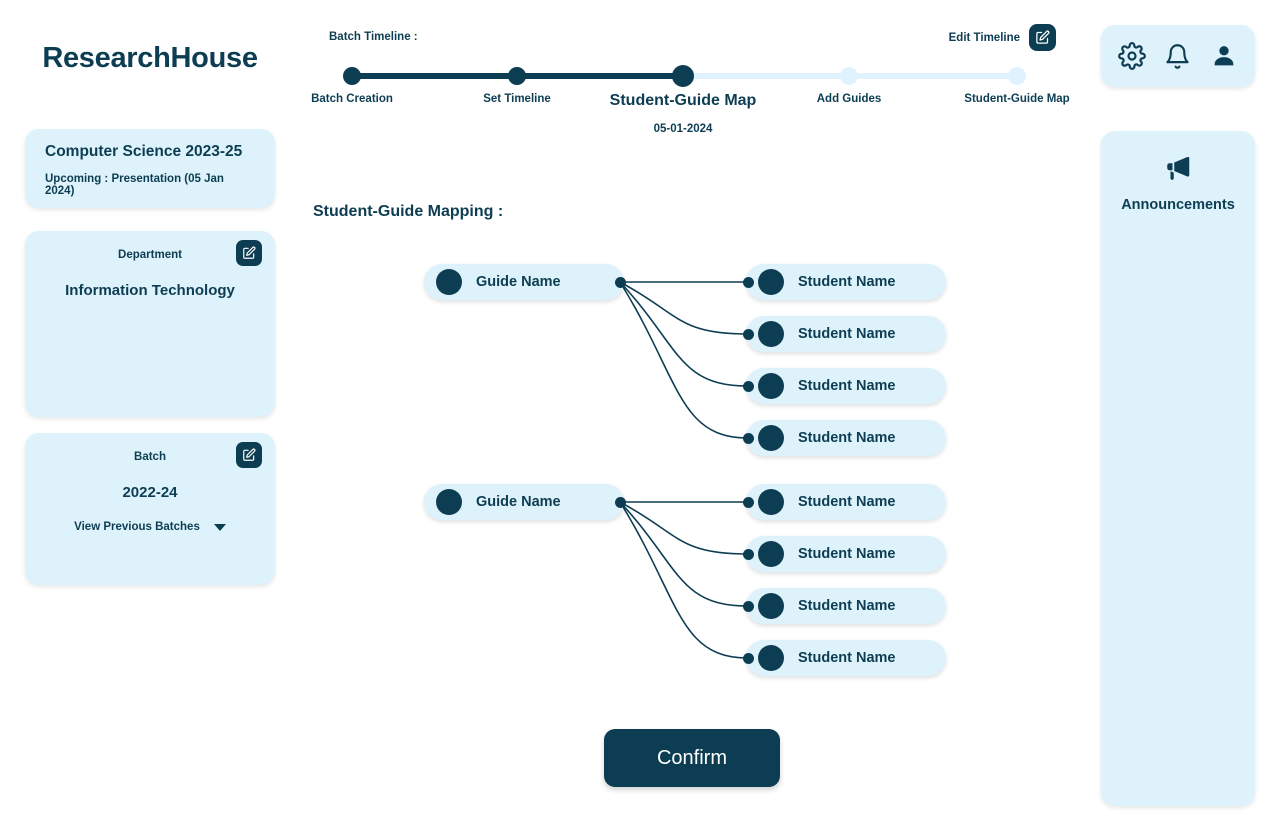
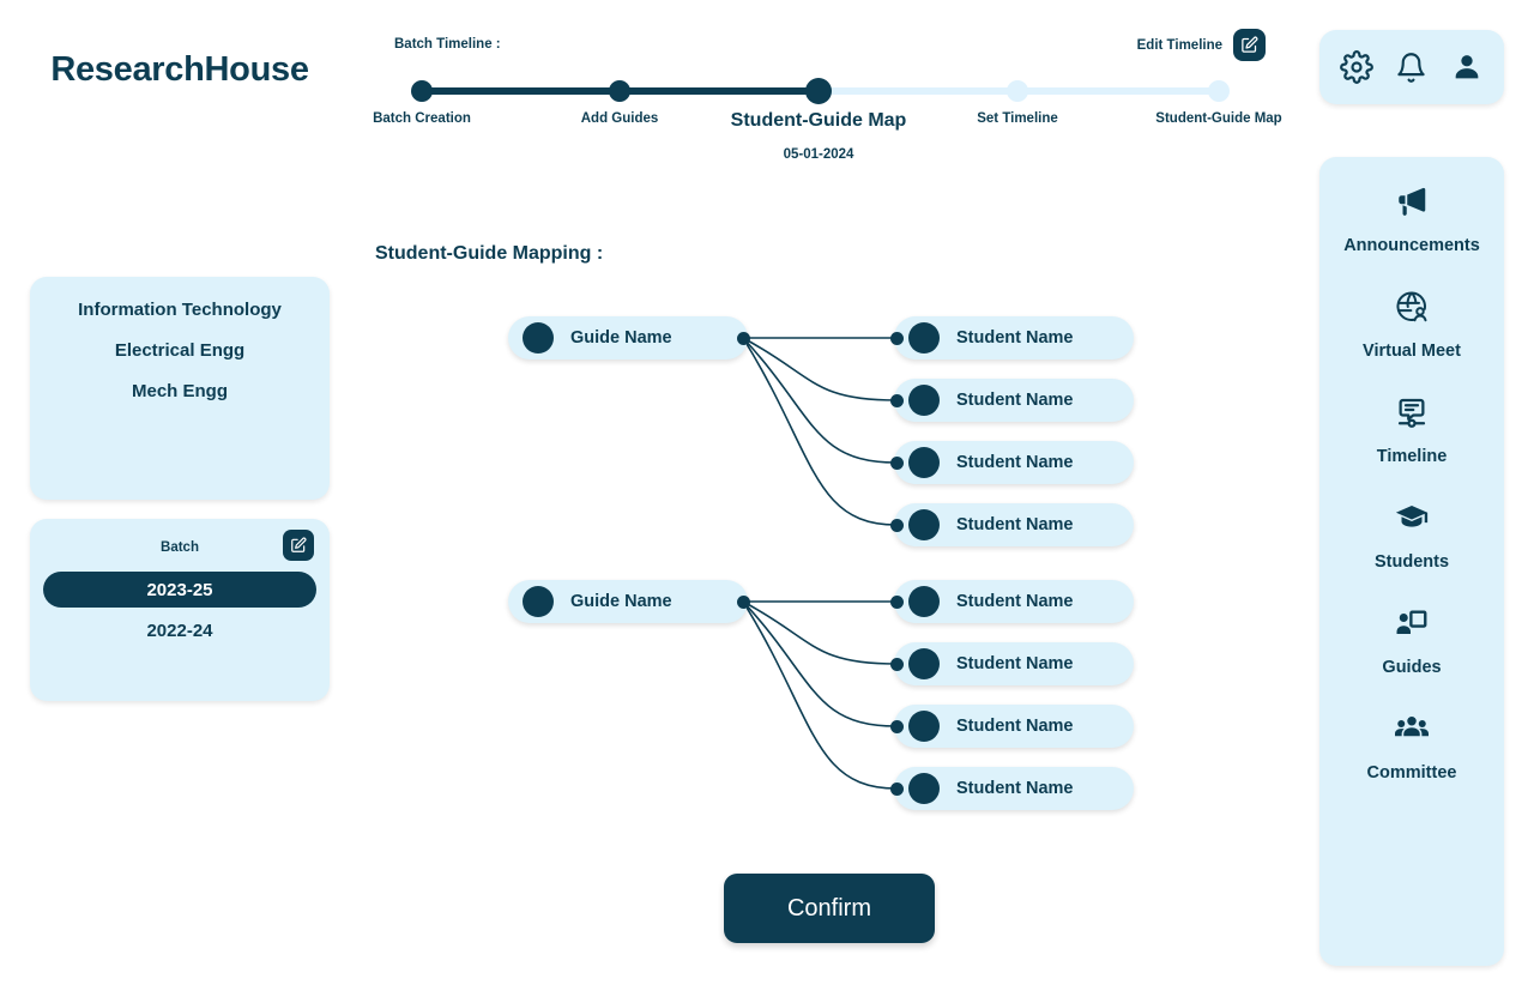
  ResearchHouse
- Computer Science 2023-25
- Upcoming : Presentation (05 Jan 2024)
- Department
  Information Technology
+ Electrical Engg
+ Mech Engg
  Batch
+ 2023-25
  2022-24
- View Previous Batches
  Batch Timeline :
  Edit Timeline
  Batch Creation
- Set Timeline
+ Add Guides
  Student-Guide Map
  05-01-2024
- Add Guides
+ Set Timeline
  Student-Guide Map
  Student-Guide Mapping :
  Guide Name
  Student Name
  Student Name
  Student Name
  Student Name
  Guide Name
  Student Name
  Student Name
  Student Name
  Student Name
  Confirm
  Announcements
+ Virtual Meet
+ Timeline
+ Students
+ Guides
+ Committee
